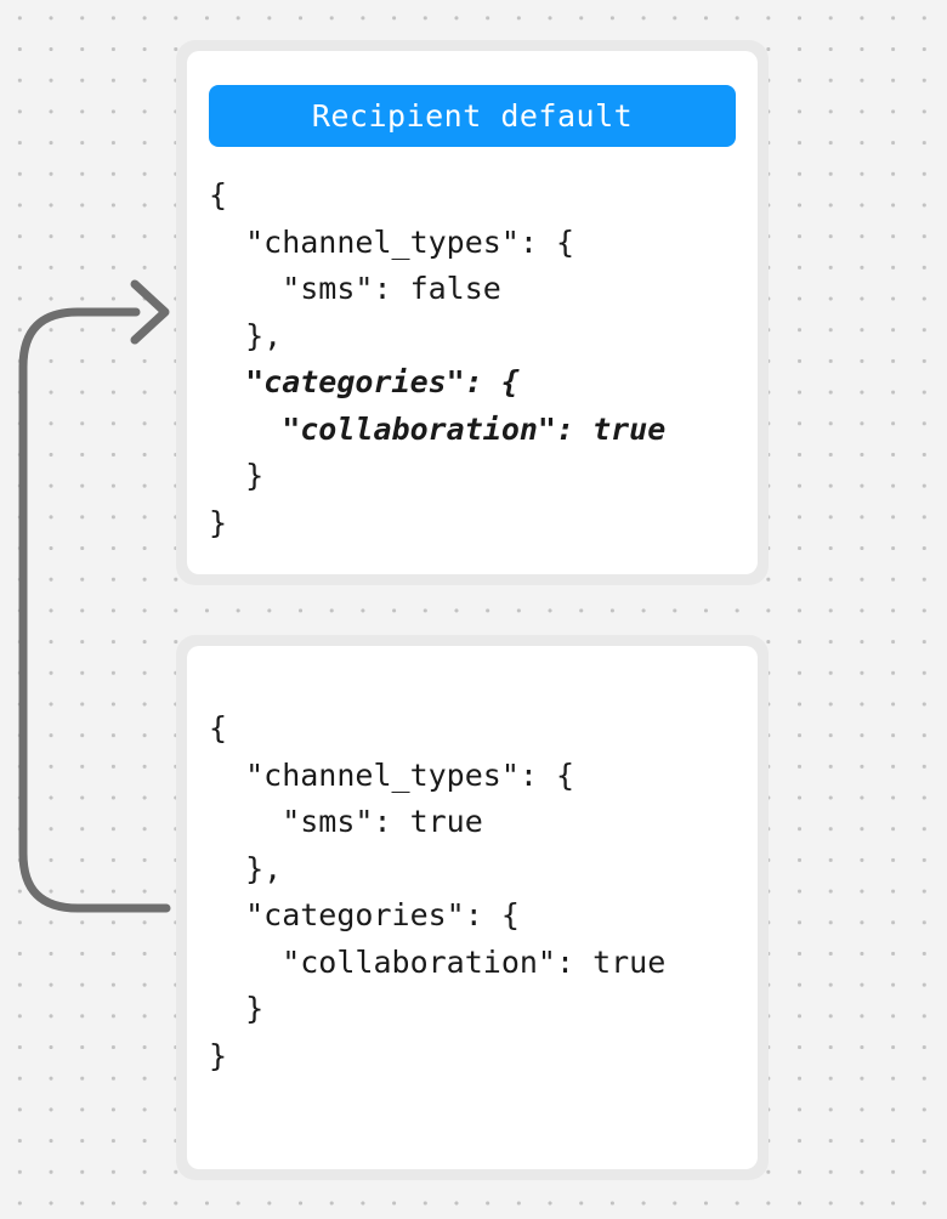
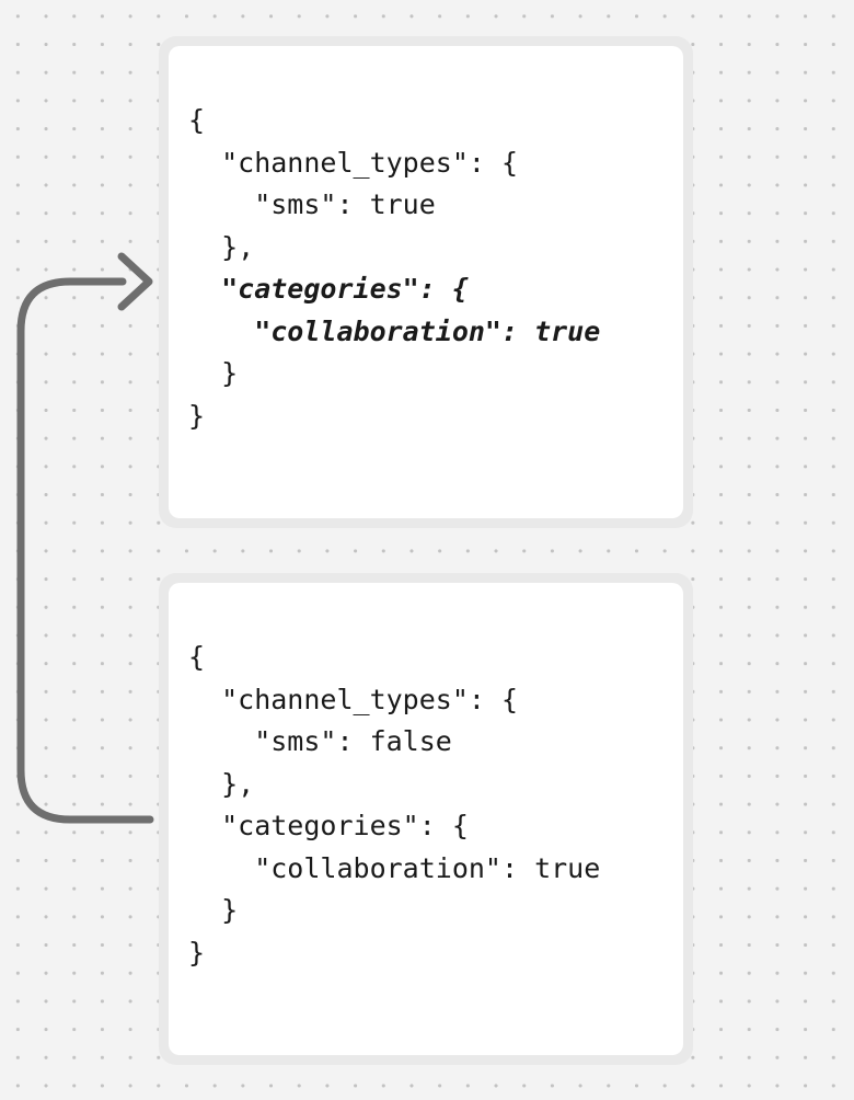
- Recipient default
  {
  "channel_types": {
- "sms": false
+ "sms": true
  },
  "categories": {
  "collaboration": true
  }
  }
  {
  "channel_types": {
- "sms": true
+ "sms": false
  },
  "categories": {
  "collaboration": true
  }
  }
